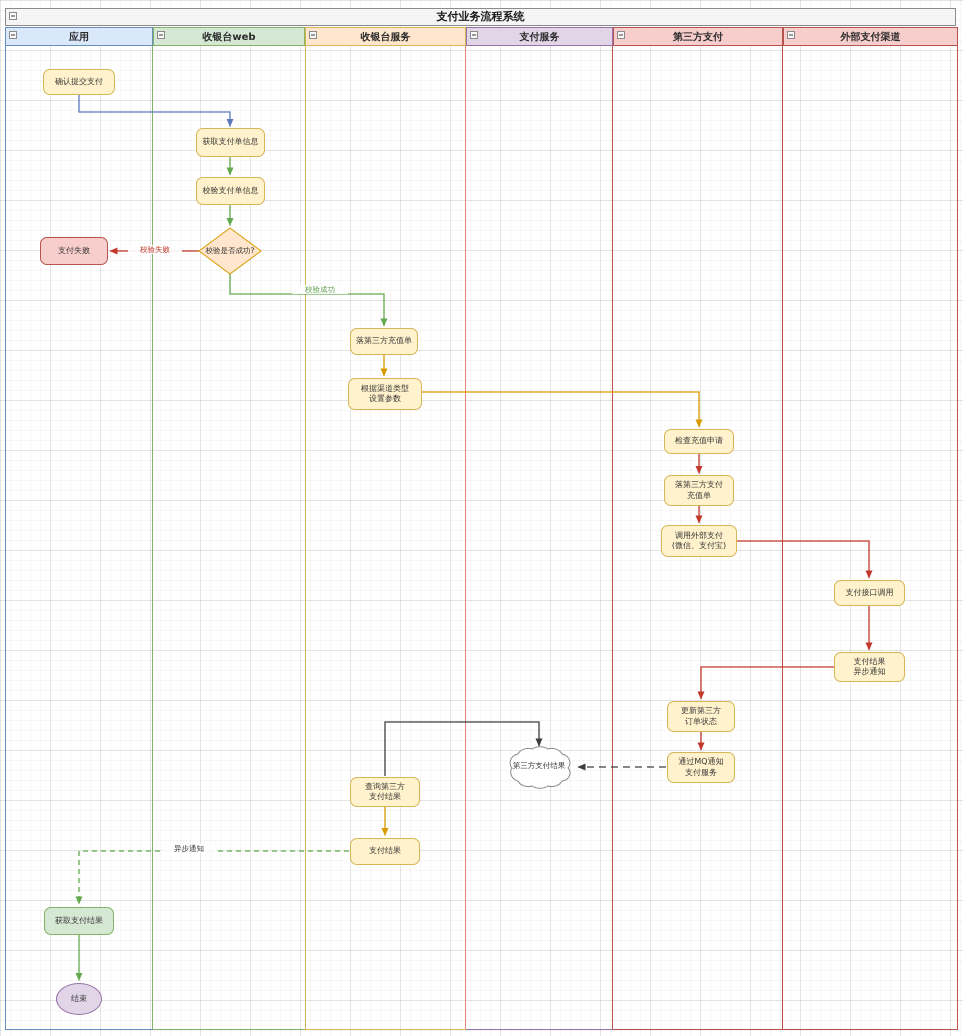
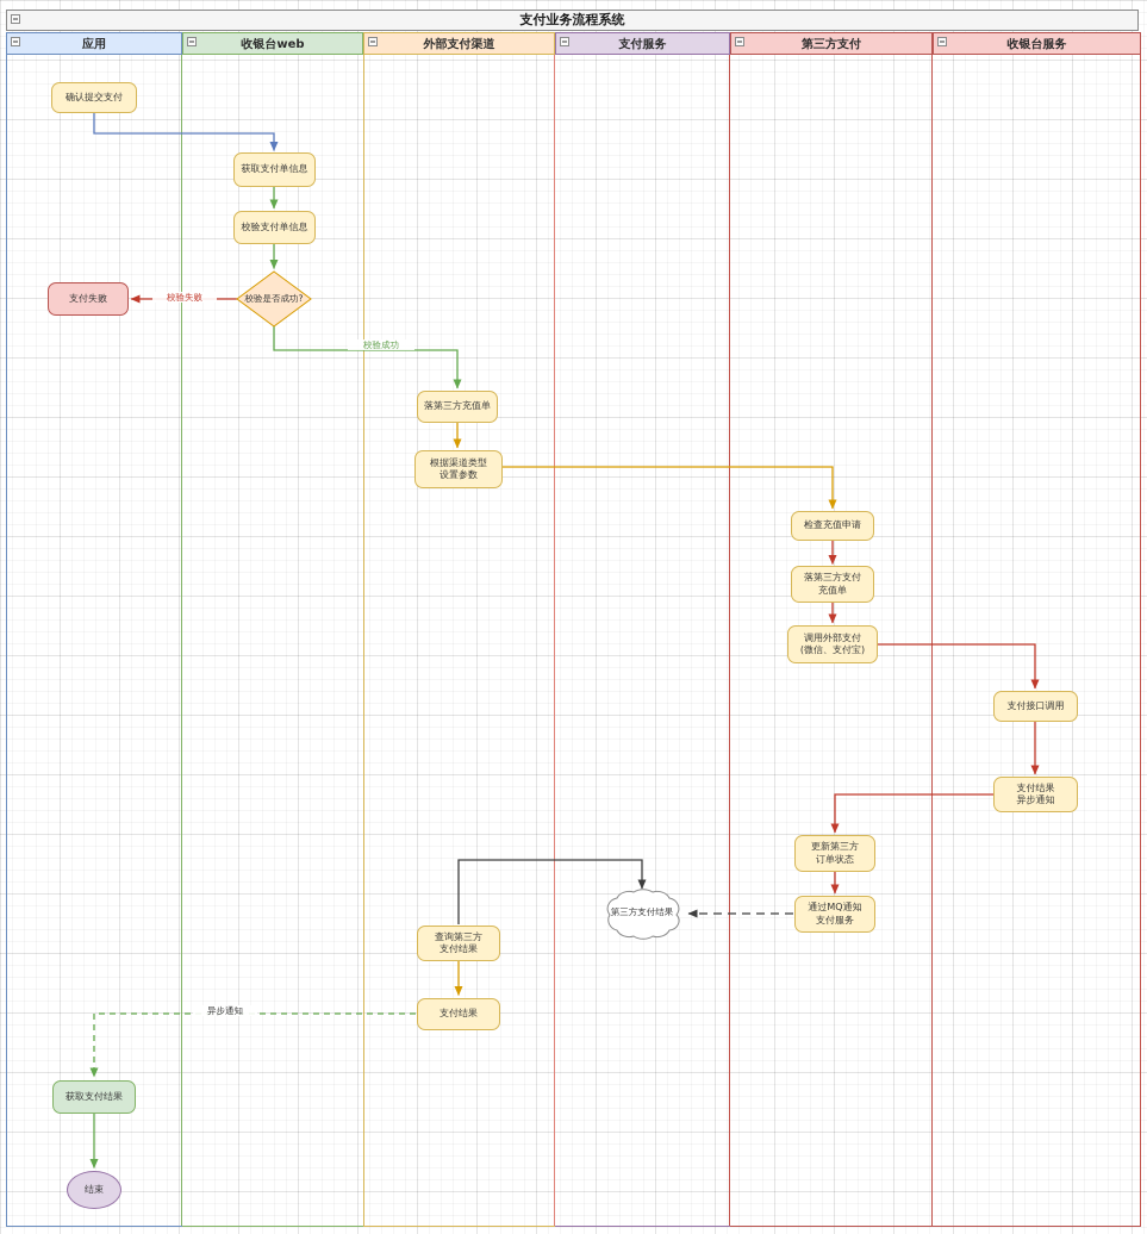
  支付业务流程系统
  应用
  收银台web
- 收银台服务
+ 外部支付渠道
  支付服务
  第三方支付
- 外部支付渠道
+ 收银台服务
  确认提交支付
  获取支付单信息
  校验支付单信息
  校验是否成功?
  支付失败
  落第三方充值单
  根据渠道类型
  设置参数
  检查充值申请
  落第三方支付
  充值单
  调用外部支付
  (微信、支付宝)
  支付接口调用
  支付结果
  异步通知
  更新第三方
  订单状态
  通过MQ通知
  支付服务
  第三方支付结果
  查询第三方
  支付结果
  支付结果
  获取支付结果
  结束
  校验失败
  校验成功
  异步通知
